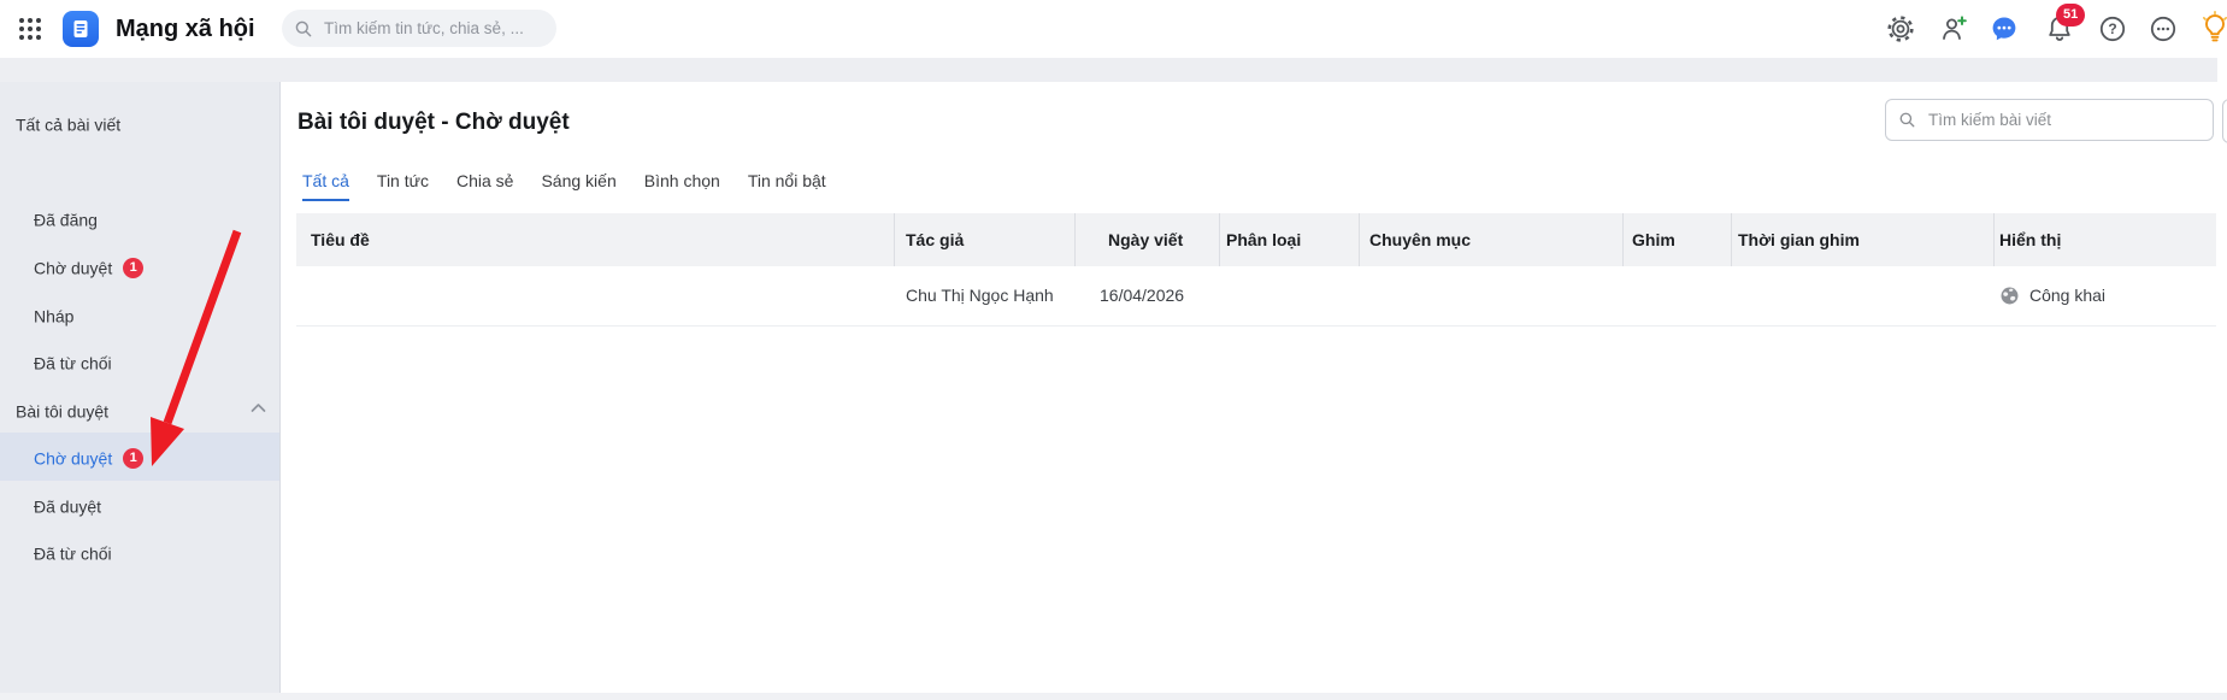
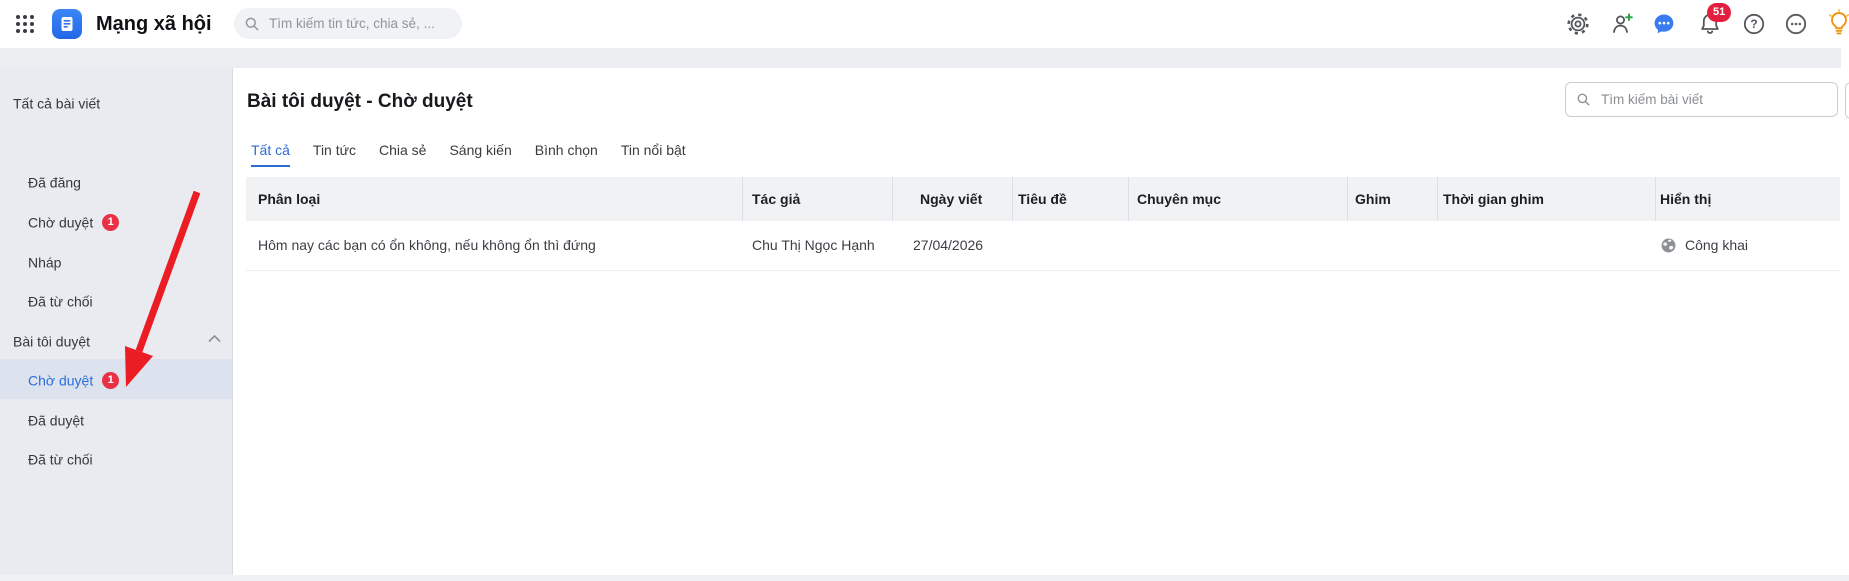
  Mạng xã hội
  Tìm kiếm tin tức, chia sẻ, ...
  ?
  51
  Tất cả bài viết
  Đã đăng
  Chờ duyệt 1
  Nháp
  Đã từ chối
  Bài tôi duyệt
  Chờ duyệt 1
  Đã duyệt
  Đã từ chối
  Bài tôi duyệt - Chờ duyệt
  Tìm kiếm bài viết
  Tất cả
  Tin tức
  Chia sẻ
  Sáng kiến
  Bình chọn
  Tin nổi bật
- Tiêu đề
+ Phân loại
  Tác giả
  Ngày viết
- Phân loại
+ Tiêu đề
  Chuyên mục
  Ghim
  Thời gian ghim
  Hiển thị
+ Hôm nay các bạn có ổn không, nếu không ổn thì đứng
  Chu Thị Ngọc Hạnh
- 16/04/2026
+ 27/04/2026
  Công khai
